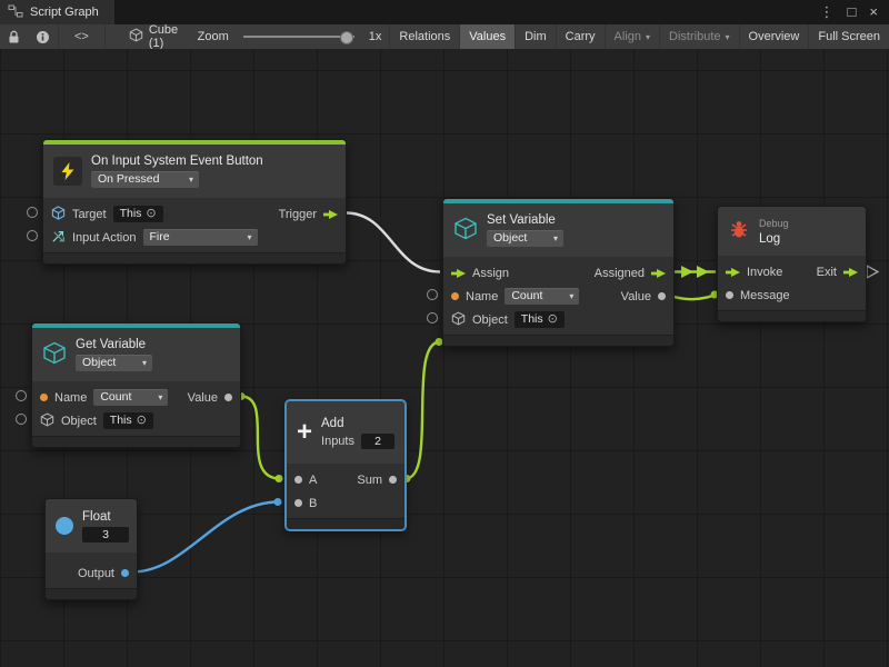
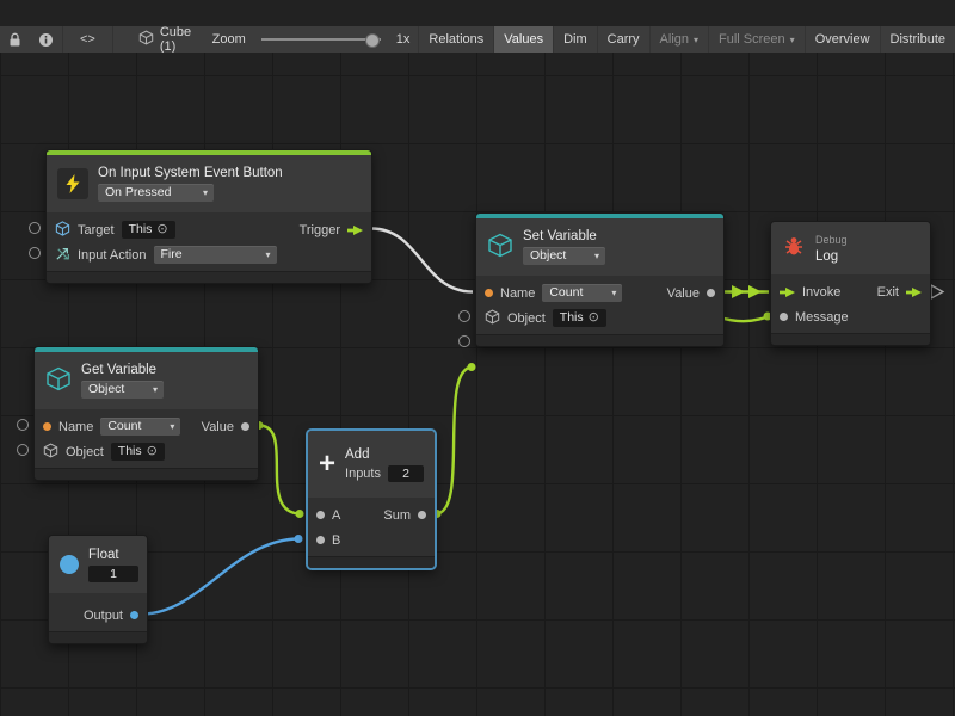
- Script Graph
- ⋮
- □
- ×
  <>
  Cube (1)
  Zoom
  1x
  Relations
  Values
  Dim
  Carry
  Align
  ▾
- Distribute
+ Full Screen
  ▾
  Overview
- Full Screen
+ Distribute
  On Input System Event Button
  On Pressed
  ▾
  Target
  This
  ⊙
  Trigger
  Input Action
  Fire
  ▾
  Set Variable
  Object
  ▾
- Assign
- Assigned
  Name
  Count
  ▾
  Value
  Object
  This
  ⊙
  Debug
  Log
  Invoke
  Exit
  Message
  Get Variable
  Object
  ▾
  Name
  Count
  ▾
  Value
  Object
  This
  ⊙
  +
  Add
  Inputs
  2
  A
  Sum
  B
  Float
- 3
+ 1
  Output
